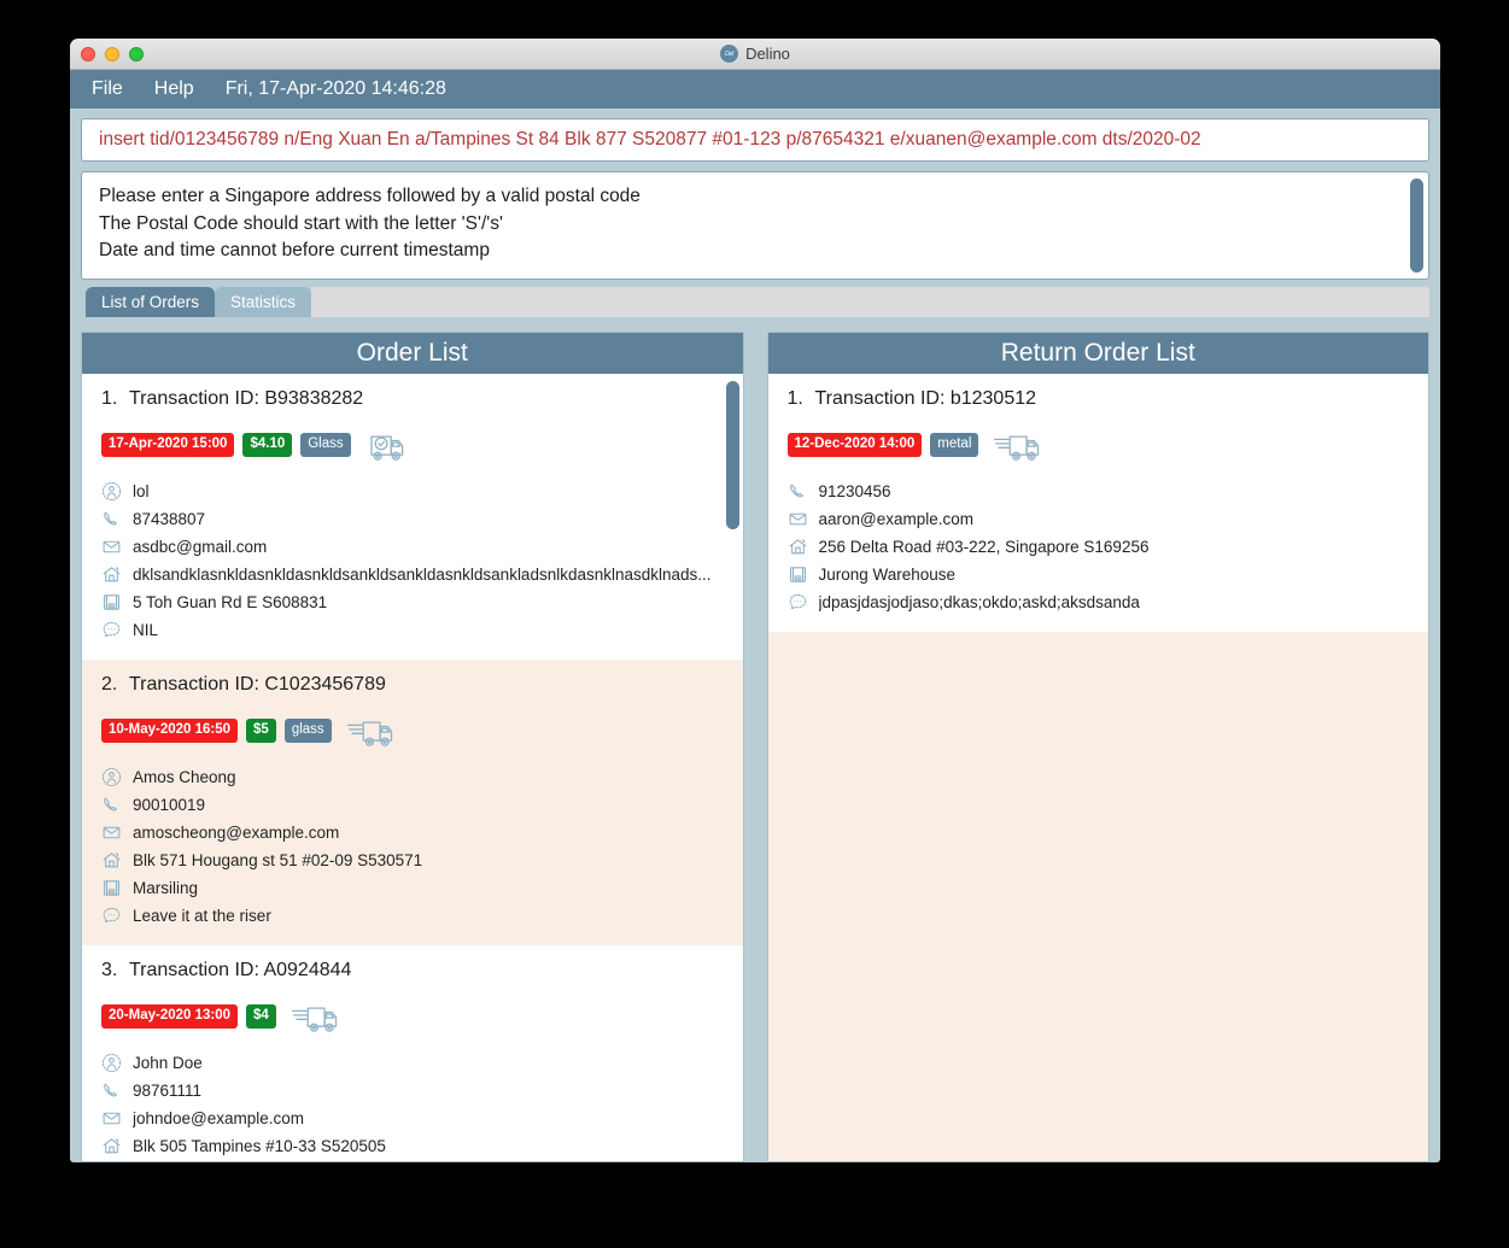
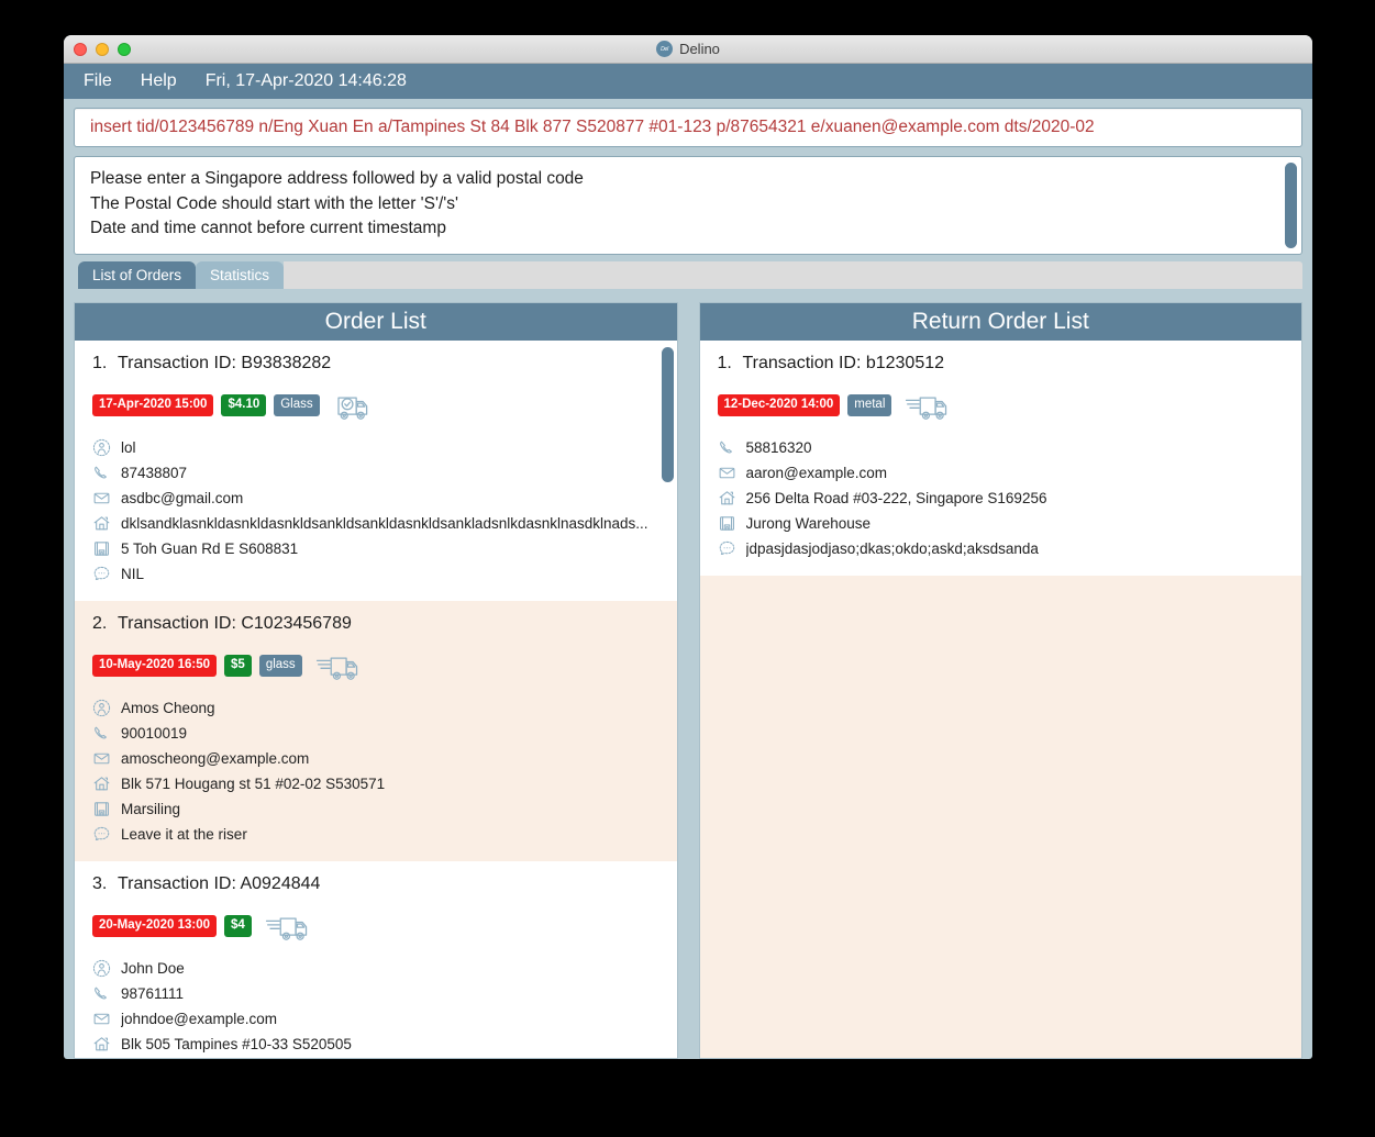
  Delino
  File
  Help
  Fri, 17-Apr-2020 14:46:28
  insert tid/0123456789 n/Eng Xuan En a/Tampines St 84 Blk 877 S520877 #01-123 p/87654321 e/xuanen@example.com dts/2020-02
  Please enter a Singapore address followed by a valid postal code
  The Postal Code should start with the letter 'S'/'s'
  Date and time cannot before current timestamp
  List of Orders
  Statistics
  Order List
  1.
  Transaction ID: B93838282
  17-Apr-2020 15:00
  $4.10
  Glass
  lol
  87438807
  asdbc@gmail.com
  dklsandklasnkldasnkldasnkldsankldsankldasnkldsankladsnlkdasnklnasdklnads...
  5 Toh Guan Rd E S608831
  NIL
  2.
  Transaction ID: C1023456789
  10-May-2020 16:50
  $5
  glass
  Amos Cheong
  90010019
  amoscheong@example.com
- Blk 571 Hougang st 51 #02-09 S530571
+ Blk 571 Hougang st 51 #02-02 S530571
  Marsiling
  Leave it at the riser
  3.
  Transaction ID: A0924844
  20-May-2020 13:00
  $4
  John Doe
  98761111
  johndoe@example.com
  Blk 505 Tampines #10-33 S520505
  Return Order List
  1.
  Transaction ID: b1230512
  12-Dec-2020 14:00
  metal
- 91230456
+ 58816320
  aaron@example.com
  256 Delta Road #03-222, Singapore S169256
  Jurong Warehouse
  jdpasjdasjodjaso;dkas;okdo;askd;aksdsanda
